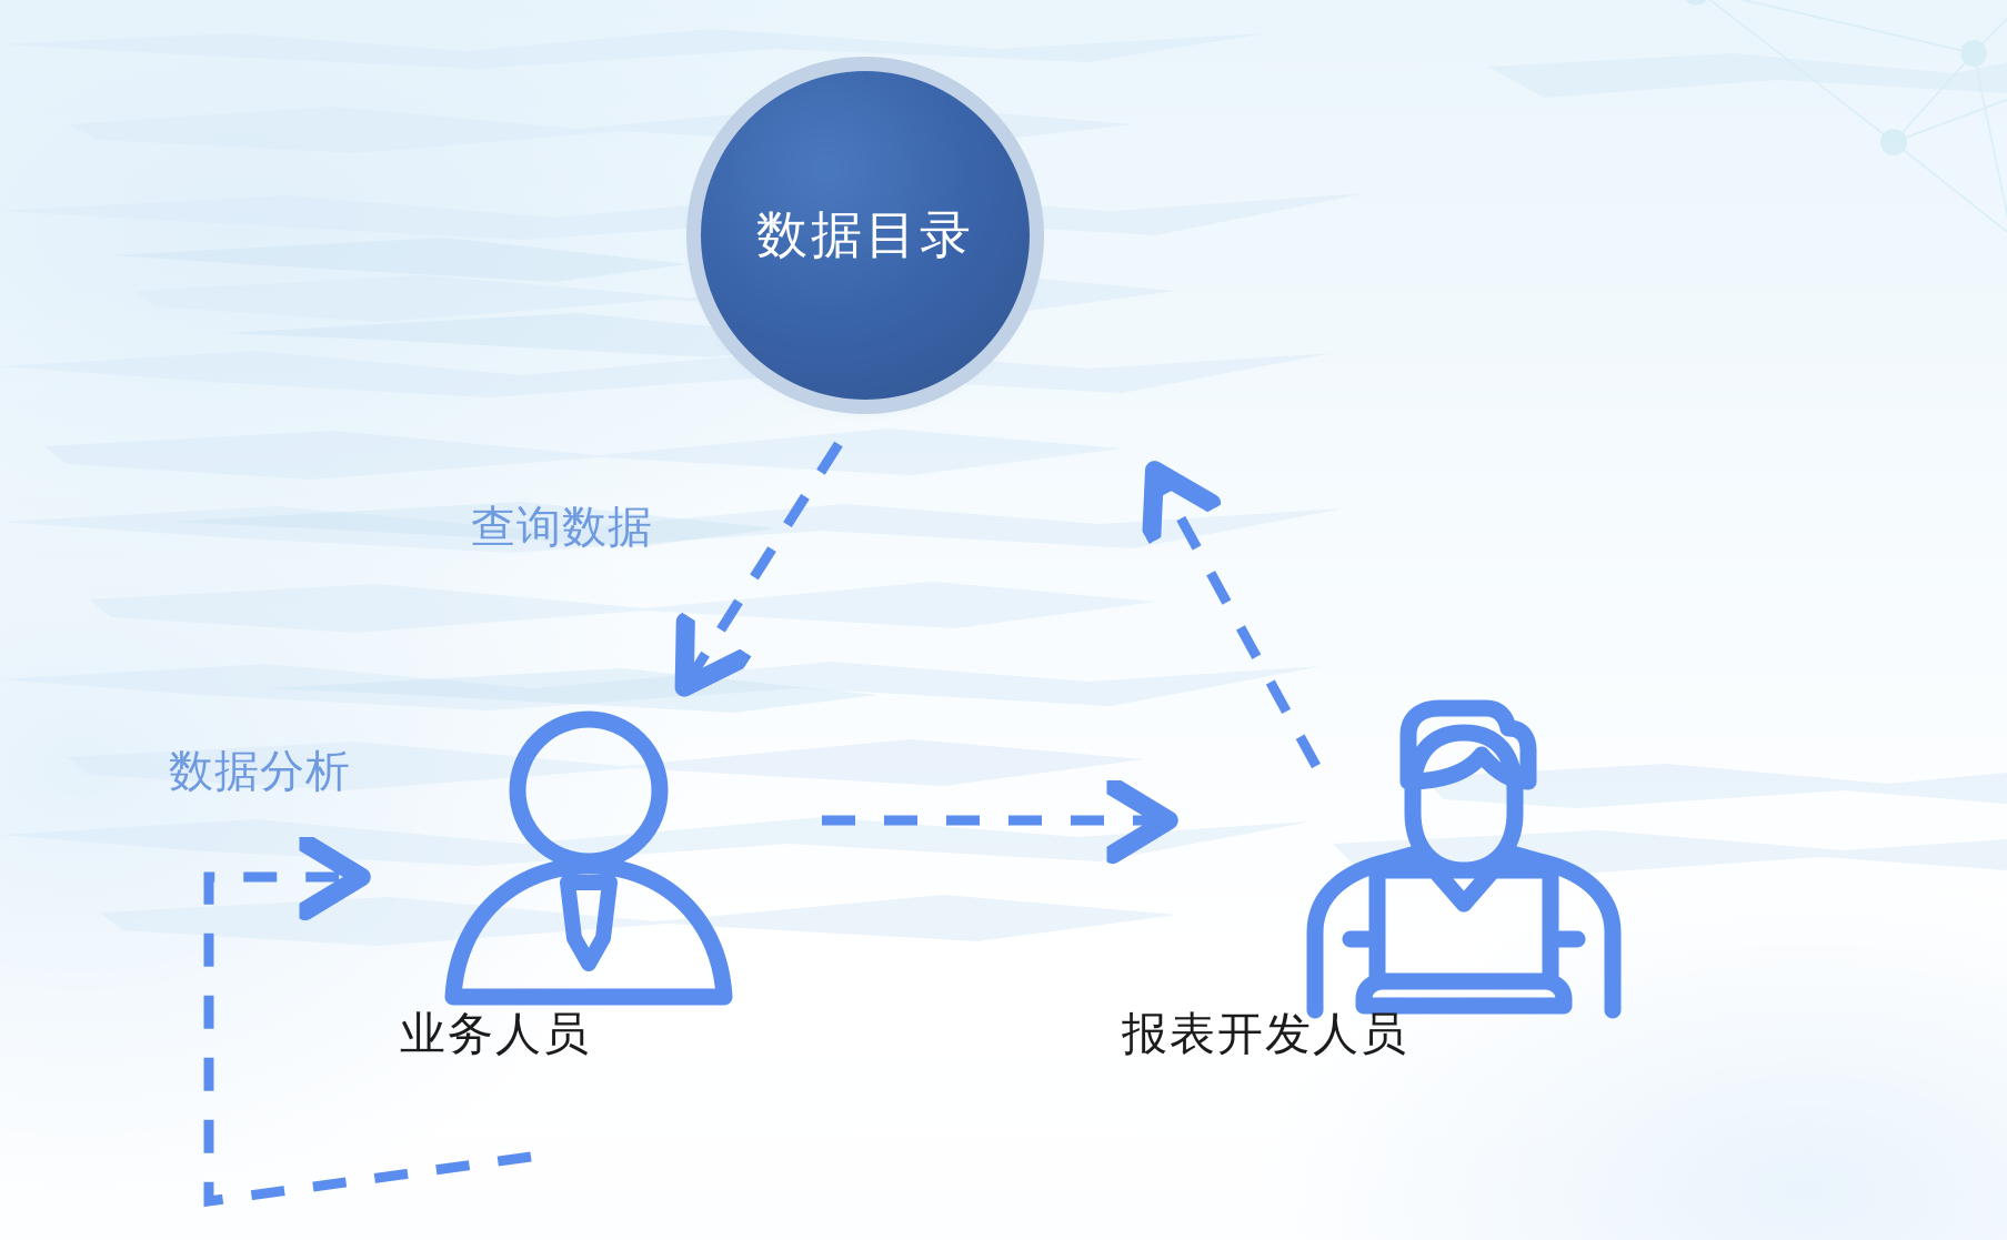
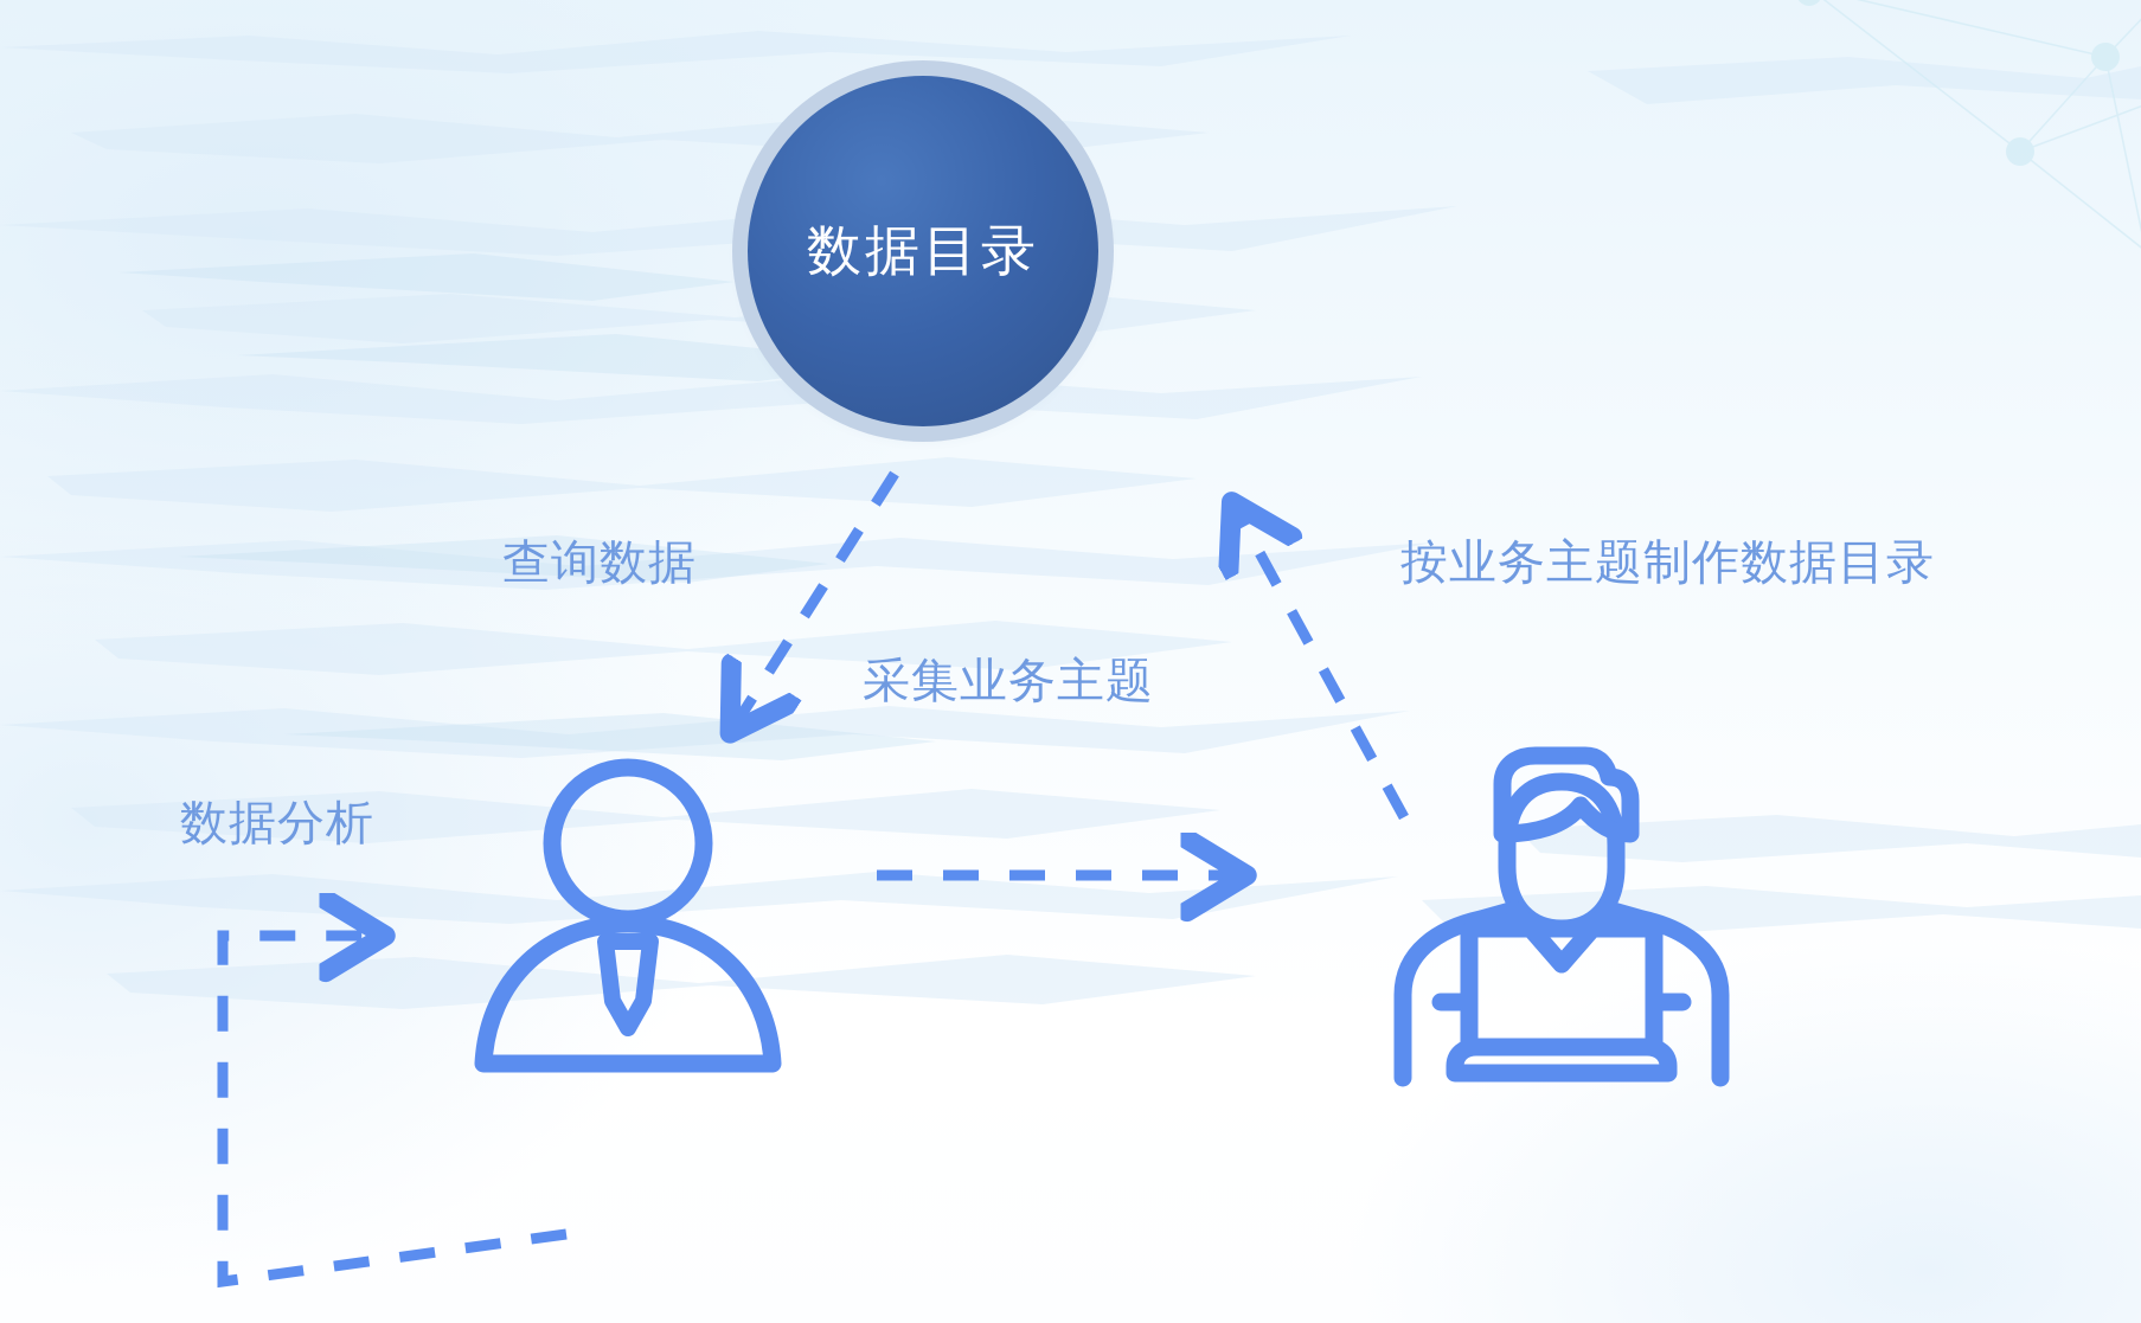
  数据目录
  查询数据
+ 按业务主题制作数据目录
+ 采集业务主题
  数据分析
- 业务人员
- 报表开发人员
